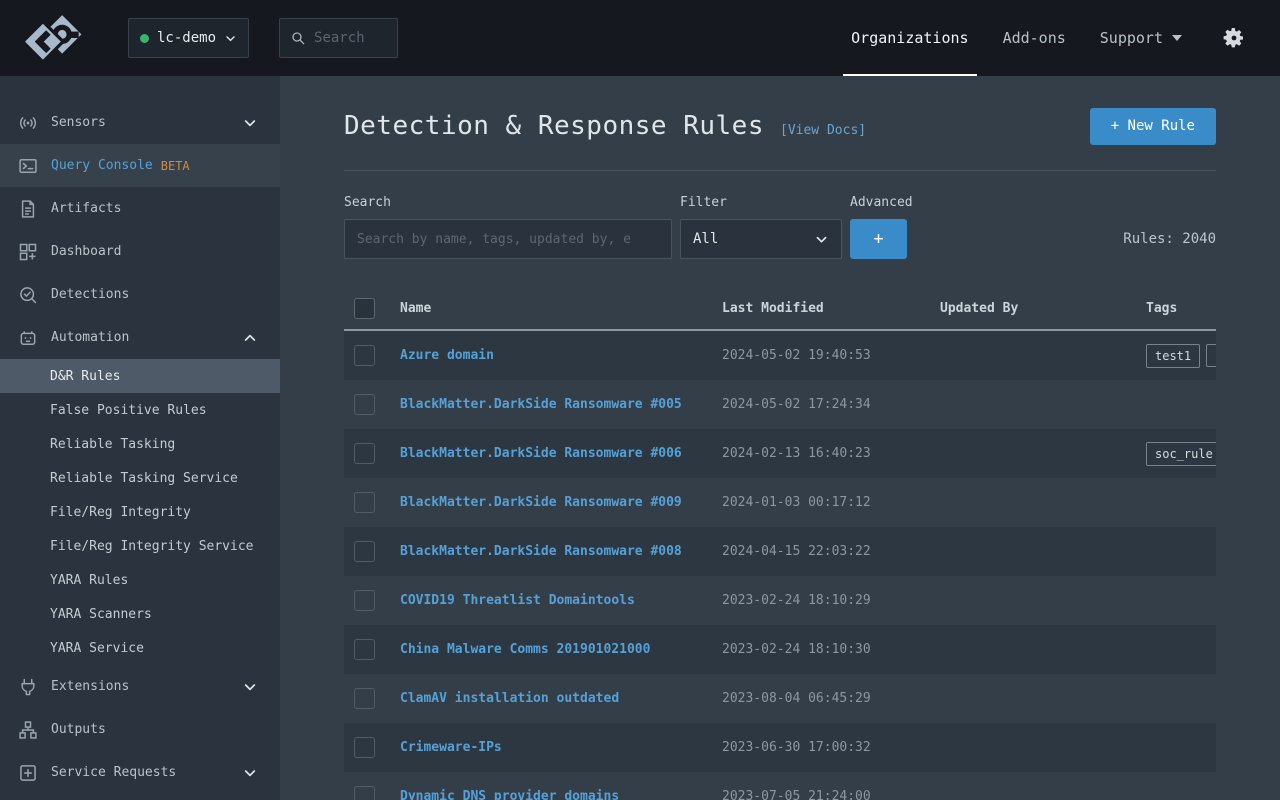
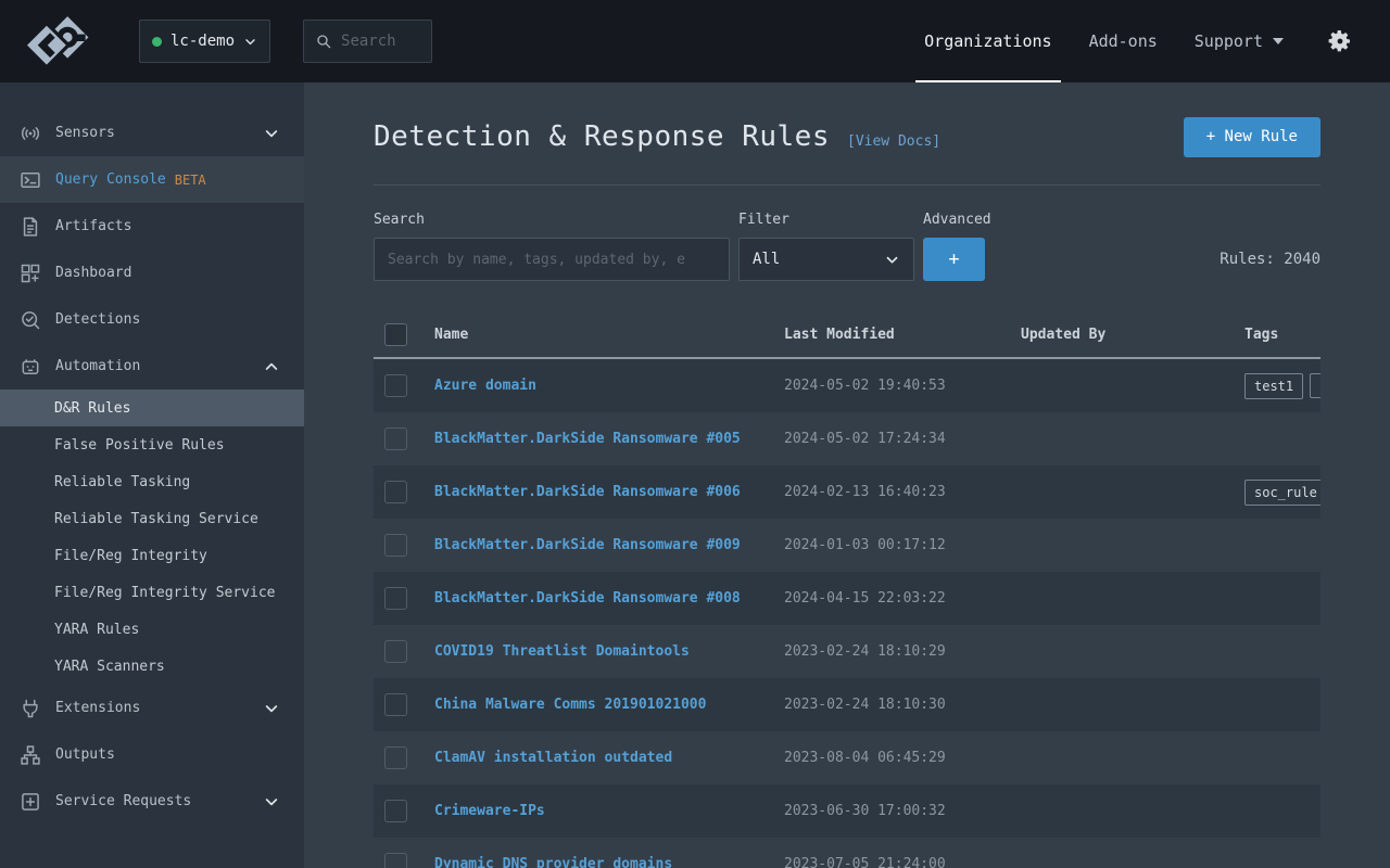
  lc-demo
  Search
  Organizations
  Add-ons
  Support
  Sensors
  Query Console
  BETA
  Artifacts
  Dashboard
  Detections
  Automation
  D&R Rules
  False Positive Rules
  Reliable Tasking
  Reliable Tasking Service
  File/Reg Integrity
  File/Reg Integrity Service
  YARA Rules
  YARA Scanners
- YARA Service
  Extensions
  Outputs
  Service Requests
  Detection & Response Rules
  [View Docs]
  + New Rule
  Search
  Search by name, tags, updated by, e
  Filter
  All
  Advanced
  +
  Rules: 2040
  Name
  Last Modified
  Updated By
  Tags
  Azure domain
  2024-05-02 19:40:53
  test1
  BlackMatter.DarkSide Ransomware #005
  2024-05-02 17:24:34
  BlackMatter.DarkSide Ransomware #006
  2024-02-13 16:40:23
  soc_rule
  BlackMatter.DarkSide Ransomware #009
  2024-01-03 00:17:12
  BlackMatter.DarkSide Ransomware #008
  2024-04-15 22:03:22
  COVID19 Threatlist Domaintools
  2023-02-24 18:10:29
  China Malware Comms 201901021000
  2023-02-24 18:10:30
  ClamAV installation outdated
  2023-08-04 06:45:29
  Crimeware-IPs
  2023-06-30 17:00:32
  Dynamic DNS provider domains
  2023-07-05 21:24:00
